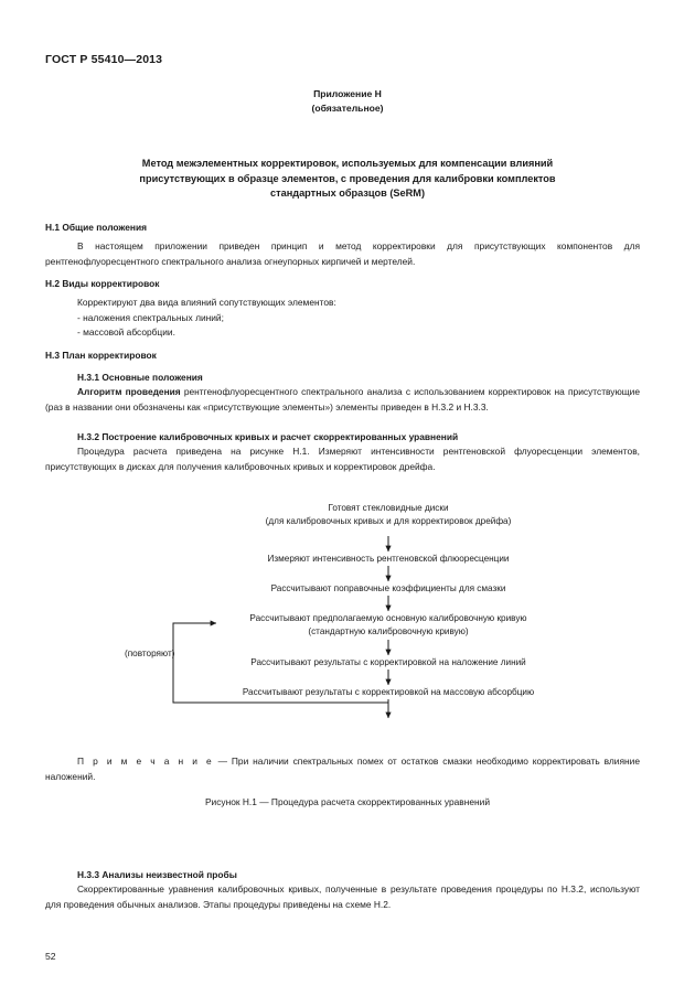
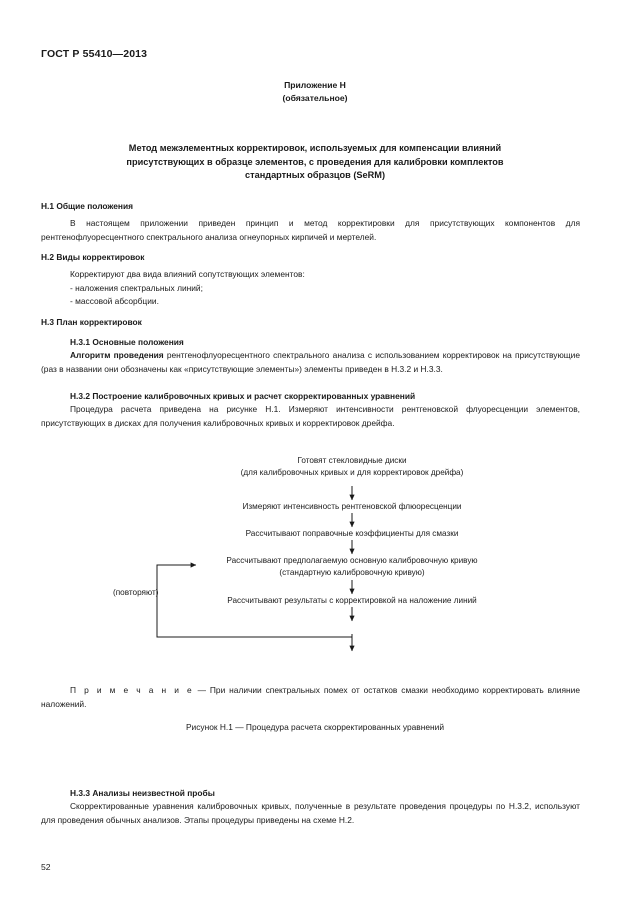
  ГОСТ Р 55410—2013
  Приложение Н
  (обязательное)
  Метод межэлементных корректировок, используемых для компенсации влияний
  присутствующих в образце элементов, с проведения для калибровки комплектов
  стандартных образцов (SeRM)
  Н.1 Общие положения
  В настоящем приложении приведен принцип и метод корректировки для присутствующих компонентов для рентгенофлуоресцентного спектрального анализа огнеупорных кирпичей и мертелей.
  Н.2 Виды корректировок
  Корректируют два вида влияний сопутствующих элементов:
  - наложения спектральных линий;
  - массовой абсорбции.
  Н.3 План корректировок
  Н.3.1 Основные положения
  Алгоритм проведения рентгенофлуоресцентного спектрального анализа с использованием корректировок на присутствующие (раз в названии они обозначены как «присутствующие элементы») элементы приведен в Н.3.2 и Н.3.3.
  Н.3.2 Построение калибровочных кривых и расчет скорректированных уравнений
  Процедура расчета приведена на рисунке Н.1. Измеряют интенсивности рентгеновской флуоресценции элементов, присутствующих в дисках для получения калибровочных кривых и корректировок дрейфа.
  Готовят стекловидные диски
  (для калибровочных кривых и для корректировок дрейфа)
  Измеряют интенсивность рентгеновской флюоресценции
  Рассчитывают поправочные коэффициенты для смазки
  Рассчитывают предполагаемую основную калибровочную кривую
  (стандартную калибровочную кривую)
  Рассчитывают результаты с корректировкой на наложение линий
- Рассчитывают результаты с корректировкой на массовую абсорбцию
  (повторяют)
  П р и м е ч а н и е — При наличии спектральных помех от остатков смазки необходимо корректировать влияние наложений.
  Рисунок Н.1 — Процедура расчета скорректированных уравнений
  Н.3.3 Анализы неизвестной пробы
  Скорректированные уравнения калибровочных кривых, полученные в результате проведения процедуры по Н.3.2, используют для проведения обычных анализов. Этапы процедуры приведены на схеме Н.2.
  52
